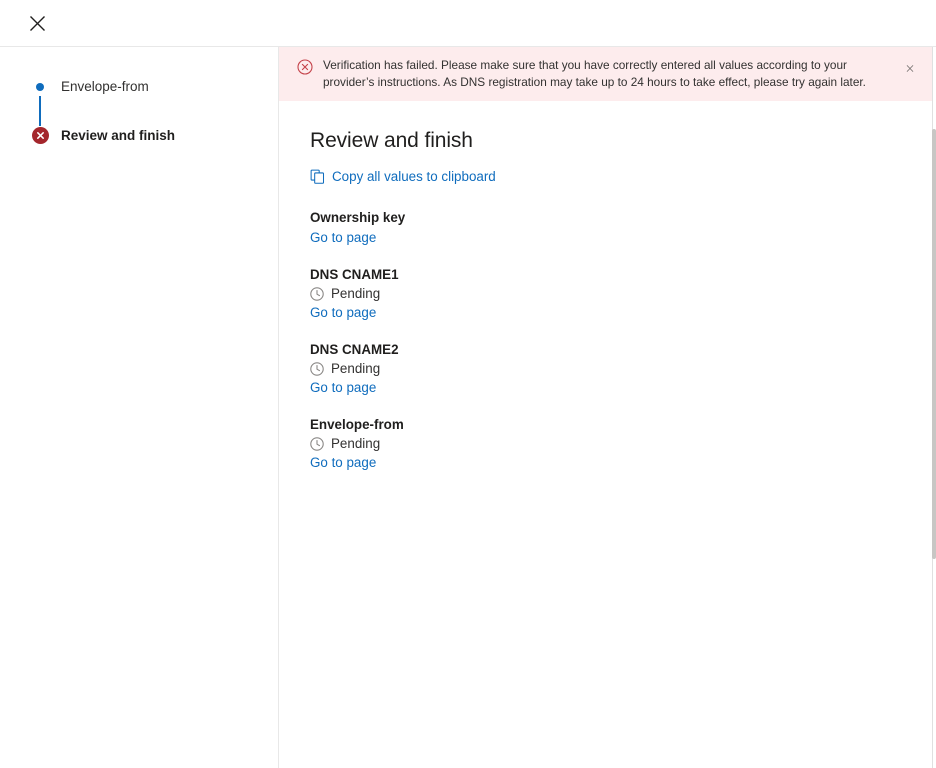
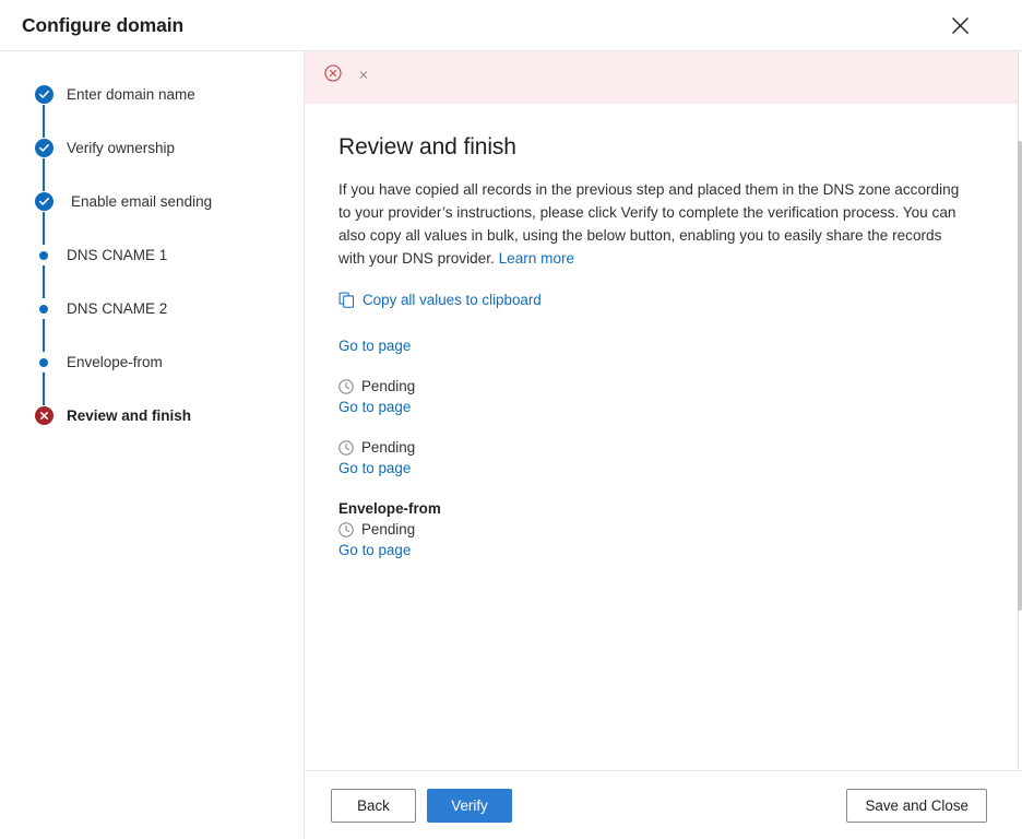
+ Configure domain
+ Enter domain name
+ Verify ownership
+ Enable email sending
+ DNS CNAME 1
+ DNS CNAME 2
  Envelope-from
  Review and finish
- Verification has failed. Please make sure that you have correctly entered all values according to your provider’s instructions. As DNS registration may take up to 24 hours to take effect, please try again later.
  Review and finish
+ If you have copied all records in the previous step and placed them in the DNS zone according to your provider’s instructions, please click Verify to complete the verification process. You can also copy all values in bulk, using the below button, enabling you to easily share the records with your DNS provider. Learn more
  Copy all values to clipboard
- Ownership key
  Go to page
- DNS CNAME1
  Pending
  Go to page
- DNS CNAME2
  Pending
  Go to page
  Envelope-from
  Pending
  Go to page
+ Back
+ Verify
+ Save and Close
